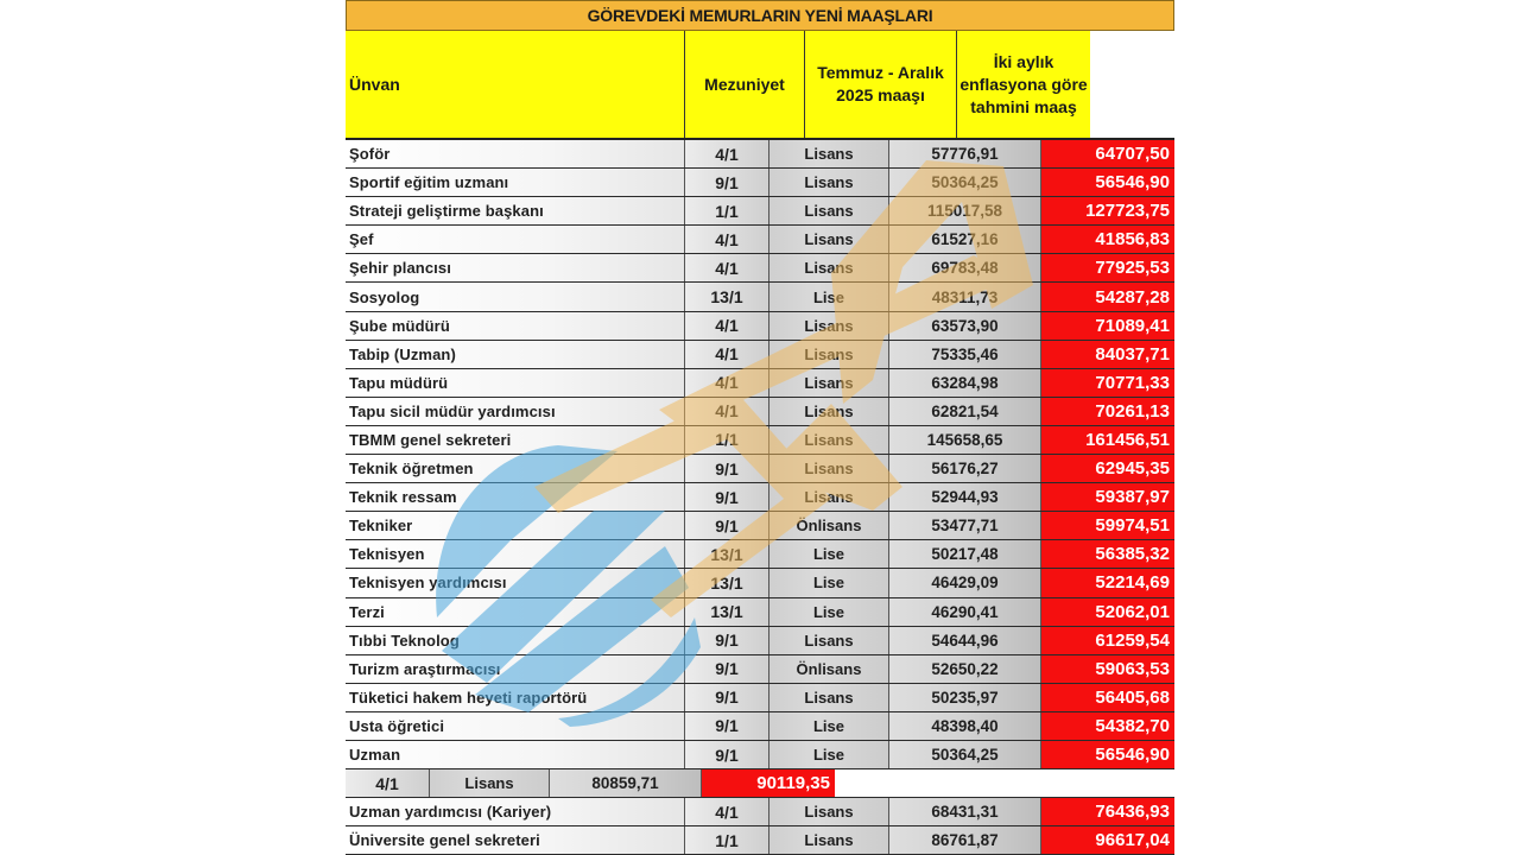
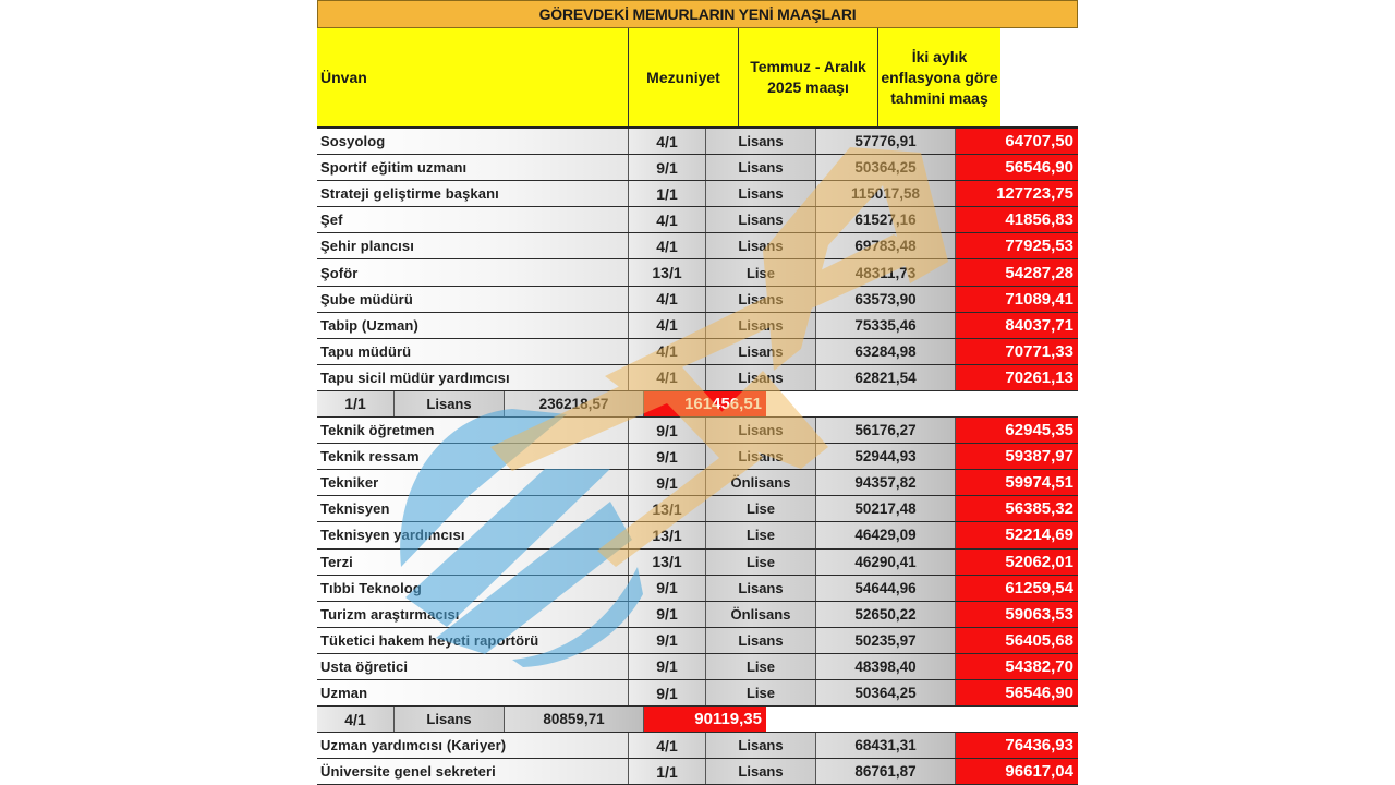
  GÖREVDEKİ MEMURLARIN YENİ MAAŞLARI
  Ünvan
  Mezuniyet
  Temmuz - Aralık 2025 maaşı
  İki aylık enflasyona göre tahmini maaş
- Şoför
+ Sosyolog
  4/1
  Lisans
  57776,91
  64707,50
  Sportif eğitim uzmanı
  9/1
  Lisans
  50364,25
  56546,90
  Strateji geliştirme başkanı
  1/1
  Lisans
  115017,58
  127723,75
  Şef
  4/1
  Lisans
  61527,16
  41856,83
  Şehir plancısı
  4/1
  Lisans
  69783,48
  77925,53
- Sosyolog
+ Şoför
  13/1
  Lise
  48311,73
  54287,28
  Şube müdürü
  4/1
  Lisans
  63573,90
  71089,41
  Tabip (Uzman)
  4/1
  Lisans
  75335,46
  84037,71
  Tapu müdürü
  4/1
  Lisans
  63284,98
  70771,33
  Tapu sicil müdür yardımcısı
  4/1
  Lisans
  62821,54
  70261,13
- TBMM genel sekreteri
  1/1
  Lisans
- 145658,65
+ 236218,57
  161456,51
  Teknik öğretmen
  9/1
  Lisans
  56176,27
  62945,35
  Teknik ressam
  9/1
  Lisans
  52944,93
  59387,97
  Tekniker
  9/1
  Önlisans
- 53477,71
+ 94357,82
  59974,51
  Teknisyen
  13/1
  Lise
  50217,48
  56385,32
  Teknisyen yardımcısı
  13/1
  Lise
  46429,09
  52214,69
  Terzi
  13/1
  Lise
  46290,41
  52062,01
  Tıbbi Teknolog
  9/1
  Lisans
  54644,96
  61259,54
  Turizm araştırmacısı
  9/1
  Önlisans
  52650,22
  59063,53
  Tüketici hakem heyeti raportörü
  9/1
  Lisans
  50235,97
  56405,68
  Usta öğretici
  9/1
  Lise
  48398,40
  54382,70
  Uzman
  9/1
  Lise
  50364,25
  56546,90
  4/1
  Lisans
  80859,71
  90119,35
  Uzman yardımcısı (Kariyer)
  4/1
  Lisans
  68431,31
  76436,93
  Üniversite genel sekreteri
  1/1
  Lisans
  86761,87
  96617,04
